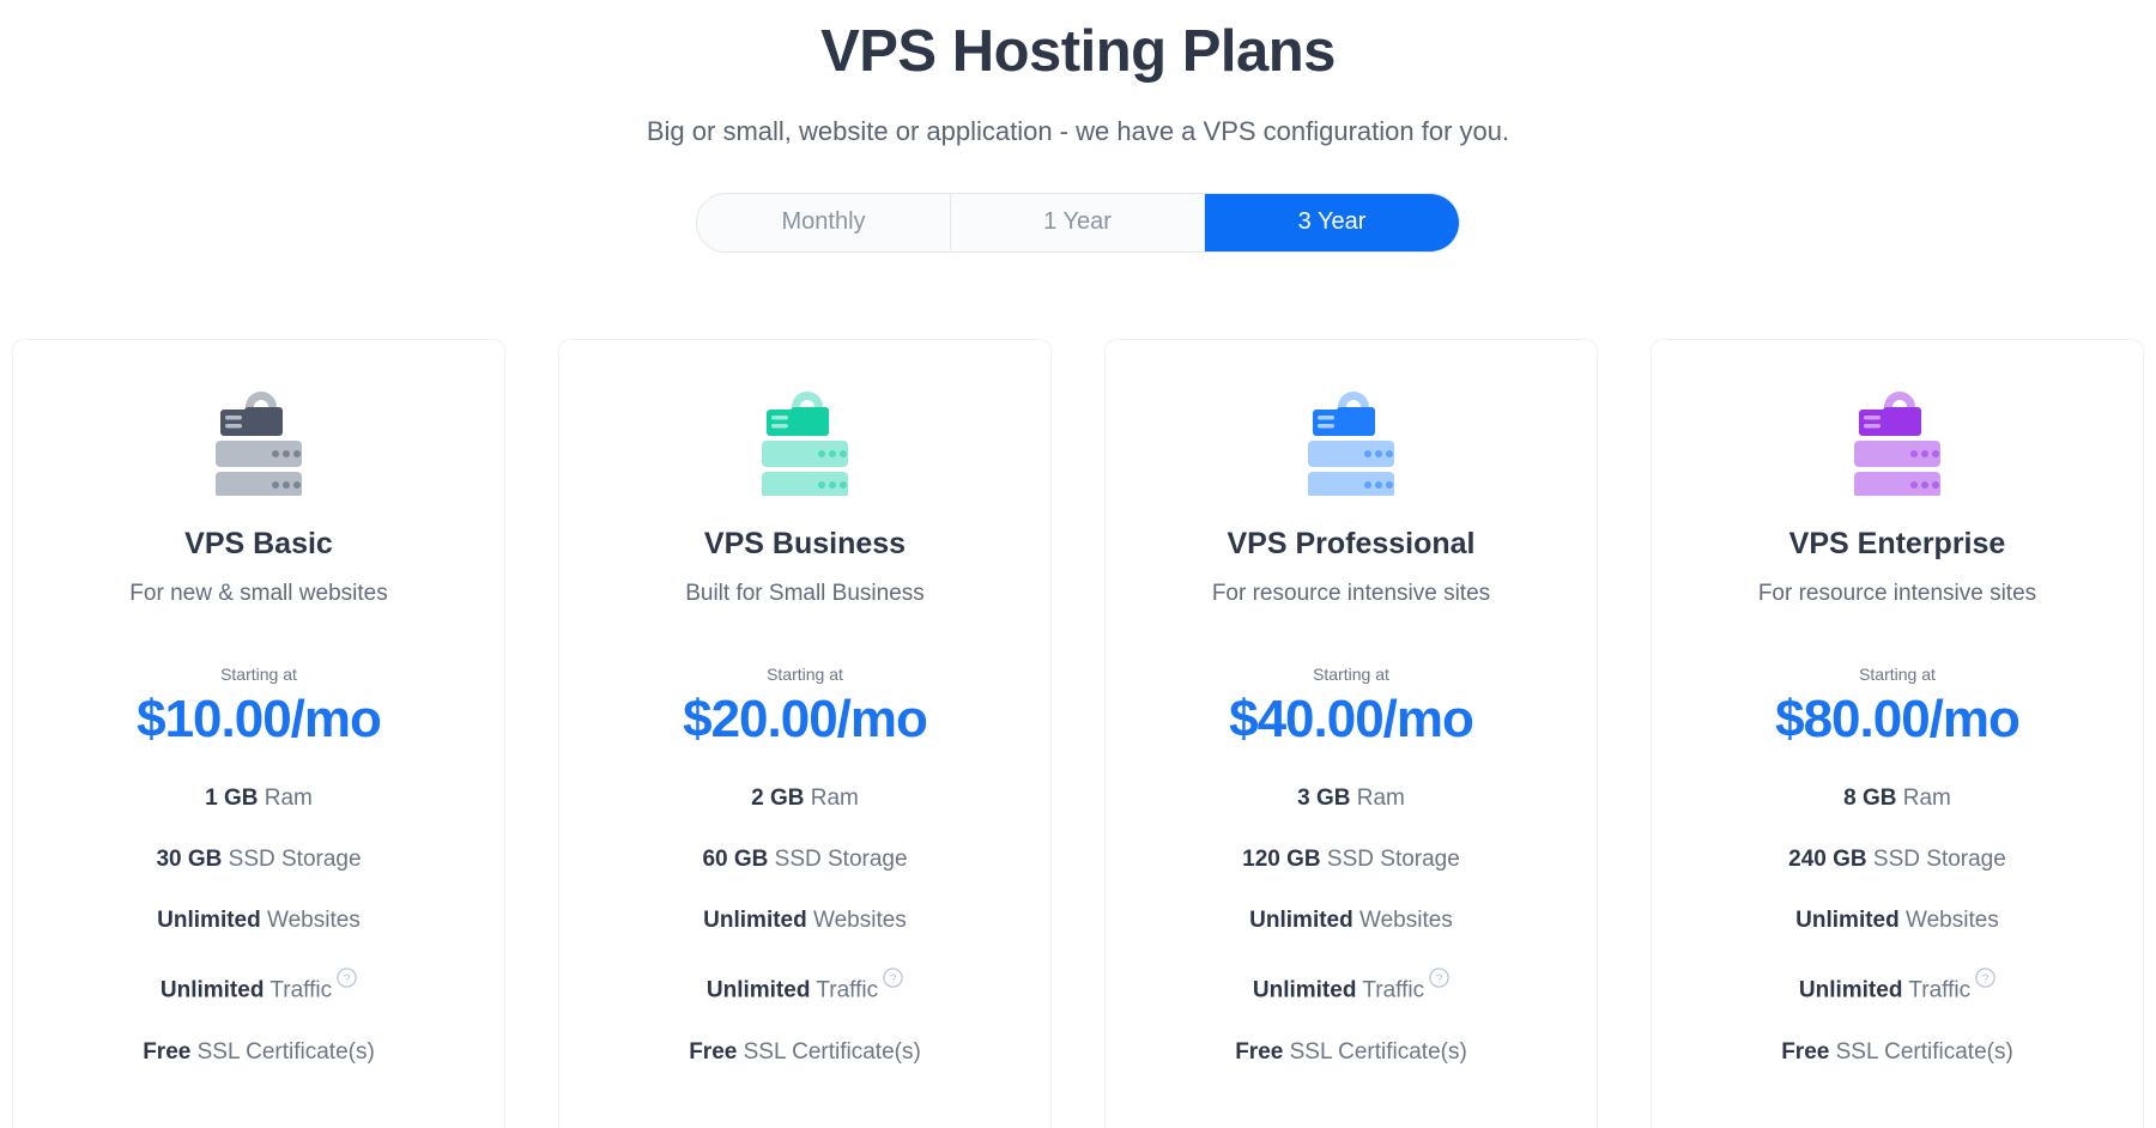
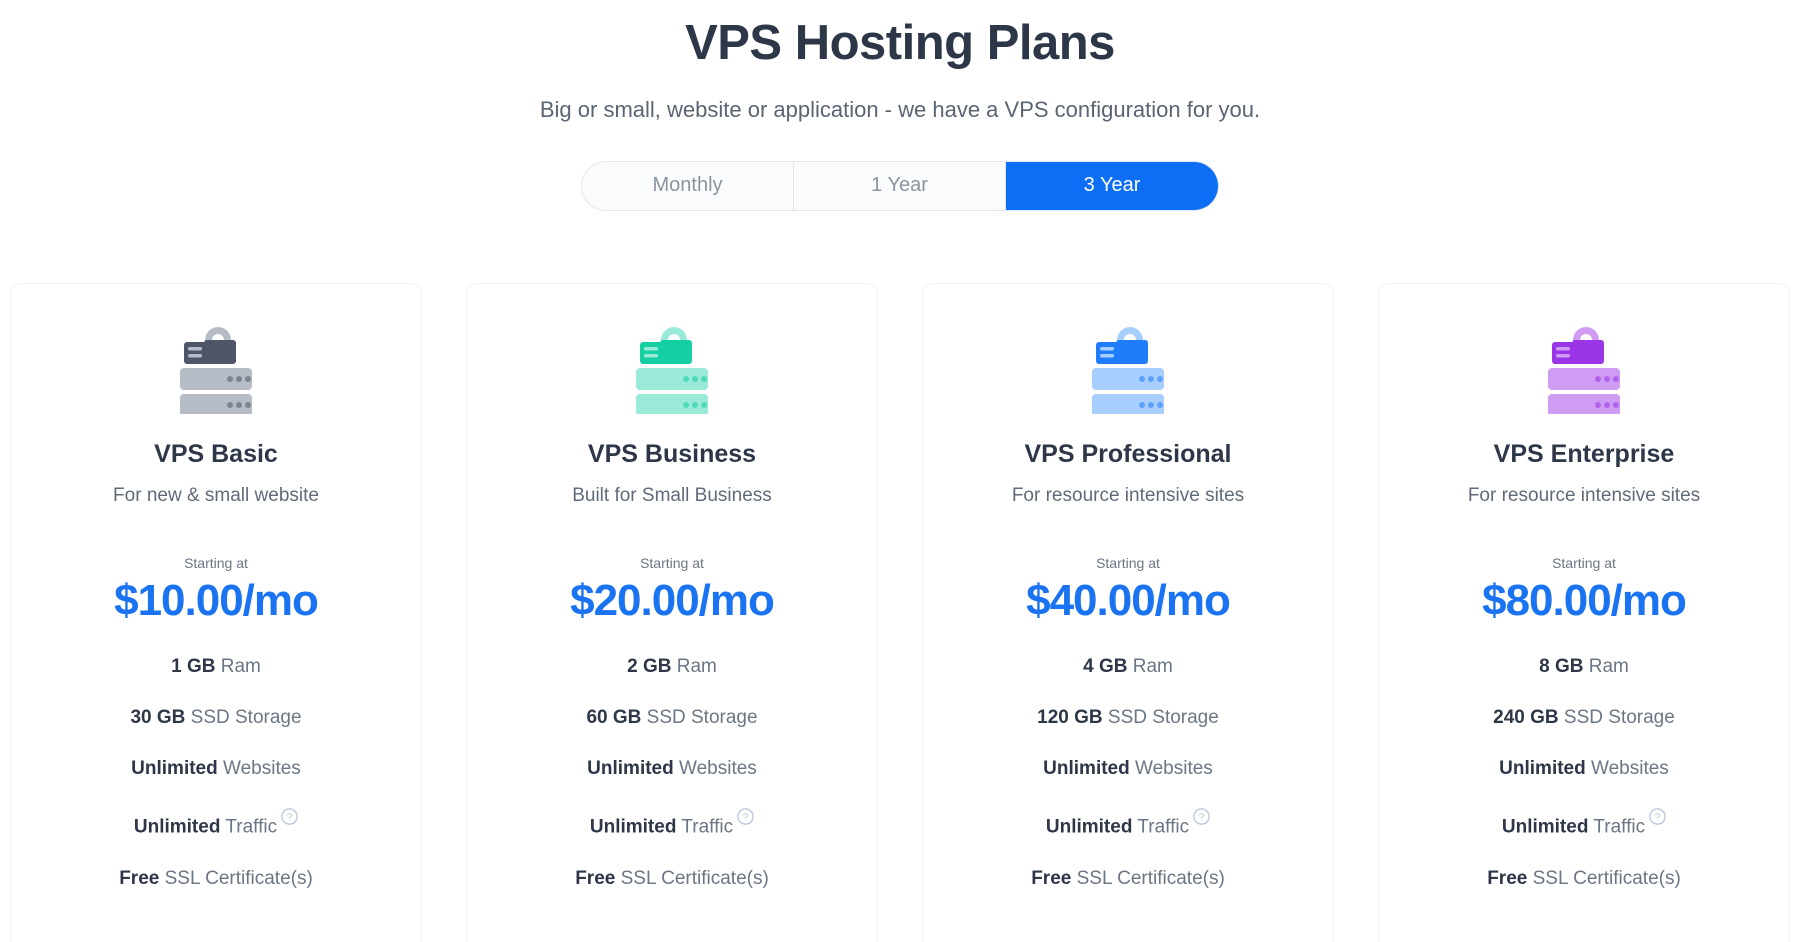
  VPS Hosting Plans
  Big or small, website or application - we have a VPS configuration for you.
  Monthly
  1 Year
  3 Year
  VPS Basic
- For new & small websites
+ For new & small website
  Starting at
  $10.00/mo
  1 GB Ram
  30 GB SSD Storage
  Unlimited Websites
  Unlimited Traffic
  ?
  Free SSL Certificate(s)
  VPS Business
  Built for Small Business
  Starting at
  $20.00/mo
  2 GB Ram
  60 GB SSD Storage
  Unlimited Websites
  Unlimited Traffic
  ?
  Free SSL Certificate(s)
  VPS Professional
  For resource intensive sites
  Starting at
  $40.00/mo
- 3 GB Ram
+ 4 GB Ram
  120 GB SSD Storage
  Unlimited Websites
  Unlimited Traffic
  ?
  Free SSL Certificate(s)
  VPS Enterprise
  For resource intensive sites
  Starting at
  $80.00/mo
  8 GB Ram
  240 GB SSD Storage
  Unlimited Websites
  Unlimited Traffic
  ?
  Free SSL Certificate(s)
